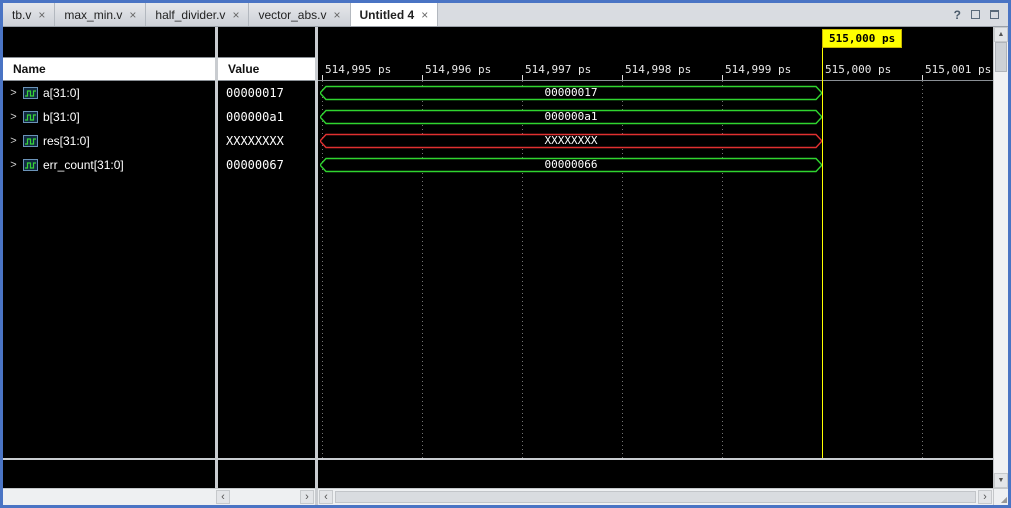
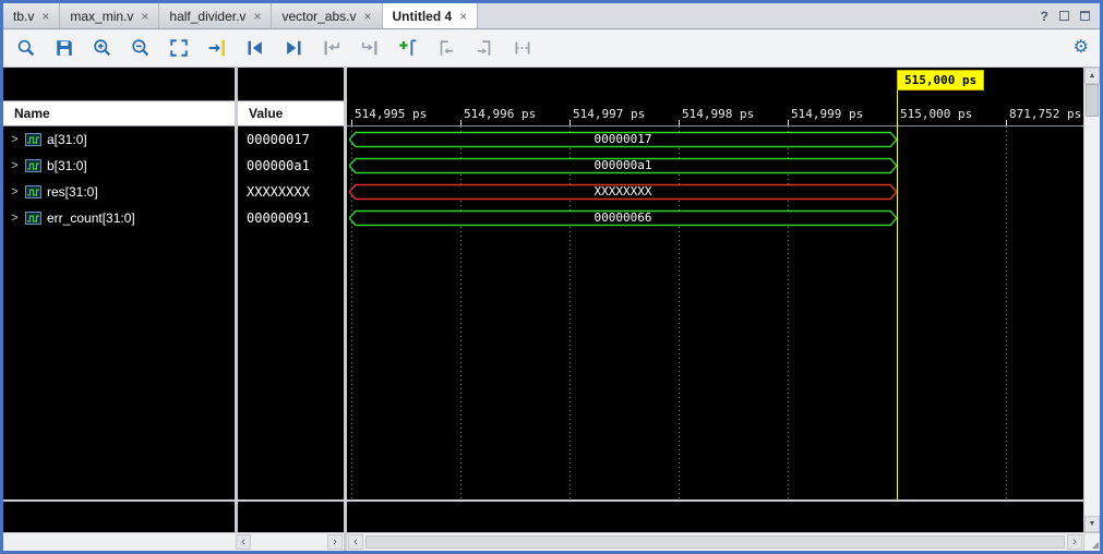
  tb.v
  ×
  max_min.v
  ×
  half_divider.v
  ×
  vector_abs.v
  ×
  Untitled 4
  ×
  ?
+ ⚙
  Name
  Value
  >
  a[31:0]
  00000017
  >
  b[31:0]
  000000a1
  >
  res[31:0]
  XXXXXXXX
  >
  err_count[31:0]
- 00000067
+ 00000091
  ‹
  ›
  515,000 ps
  514,995 ps
  514,996 ps
  514,997 ps
  514,998 ps
  514,999 ps
  515,000 ps
- 515,001 ps
+ 871,752 ps
  00000017
  000000a1
  XXXXXXXX
  00000066
  ‹
  ›
  ◢
